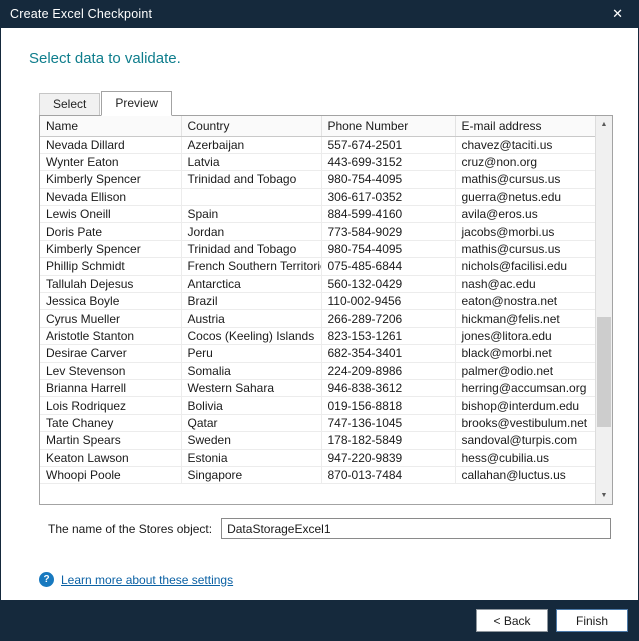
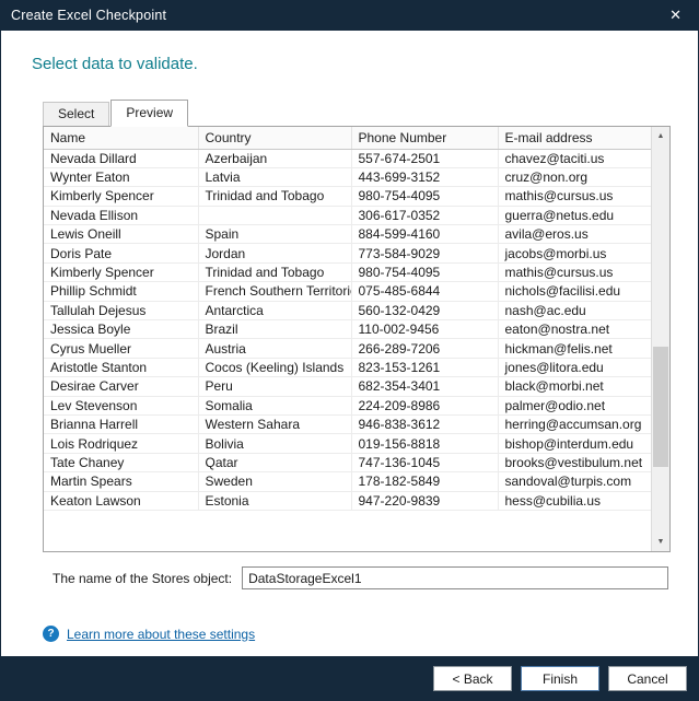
  Create Excel Checkpoint
  ✕
  Select data to validate.
  Select
  Preview
  Name	Country	Phone Number	E-mail address
  Nevada Dillard	Azerbaijan	557-674-2501	chavez@taciti.us
  Wynter Eaton	Latvia	443-699-3152	cruz@non.org
  Kimberly Spencer	Trinidad and Tobago	980-754-4095	mathis@cursus.us
  Nevada Ellison		306-617-0352	guerra@netus.edu
  Lewis Oneill	Spain	884-599-4160	avila@eros.us
  Doris Pate	Jordan	773-584-9029	jacobs@morbi.us
  Kimberly Spencer	Trinidad and Tobago	980-754-4095	mathis@cursus.us
  Phillip Schmidt	French Southern Territori	075-485-6844	nichols@facilisi.edu
  Tallulah Dejesus	Antarctica	560-132-0429	nash@ac.edu
  Jessica Boyle	Brazil	110-002-9456	eaton@nostra.net
  Cyrus Mueller	Austria	266-289-7206	hickman@felis.net
  Aristotle Stanton	Cocos (Keeling) Islands	823-153-1261	jones@litora.edu
  Desirae Carver	Peru	682-354-3401	black@morbi.net
  Lev Stevenson	Somalia	224-209-8986	palmer@odio.net
  Brianna Harrell	Western Sahara	946-838-3612	herring@accumsan.org
  Lois Rodriquez	Bolivia	019-156-8818	bishop@interdum.edu
  Tate Chaney	Qatar	747-136-1045	brooks@vestibulum.net
  Martin Spears	Sweden	178-182-5849	sandoval@turpis.com
  Keaton Lawson	Estonia	947-220-9839	hess@cubilia.us
- Whoopi Poole	Singapore	870-013-7484	callahan@luctus.us
  The name of the Stores object:
  DataStorageExcel1
  ?
  Learn more about these settings
  < Back
  Finish
+ Cancel
